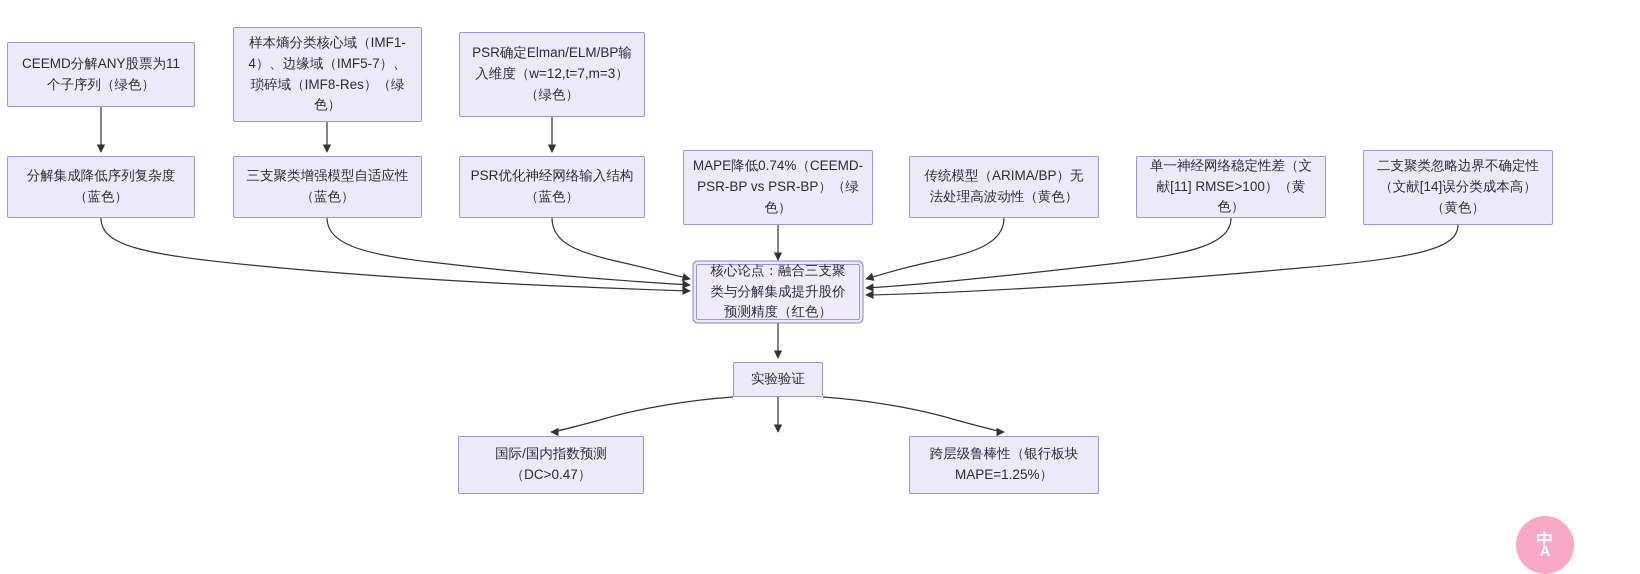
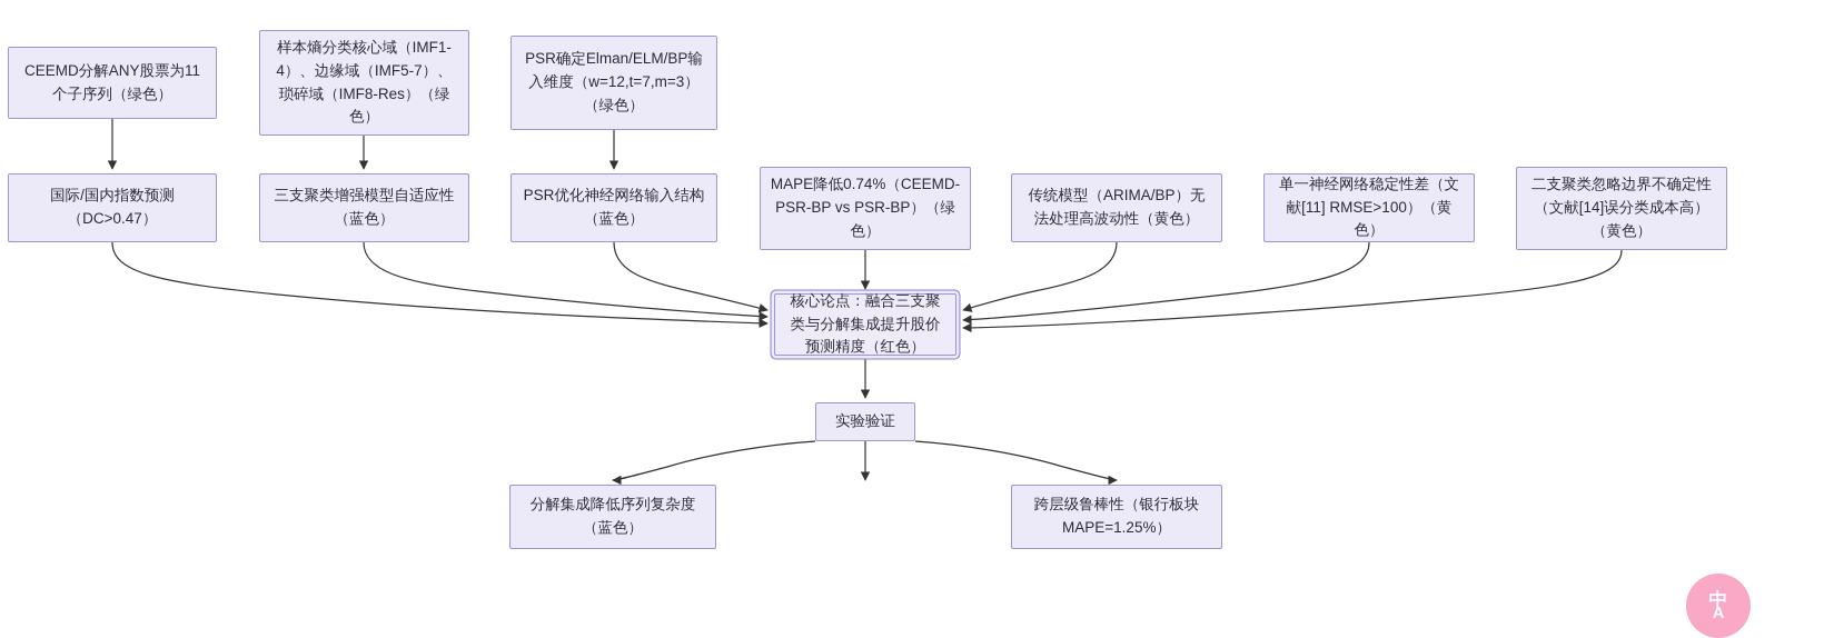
  CEEMD分解ANY股票为11个子序列（绿色）
  样本熵分类核心域（IMF1-4）、边缘域（IMF5-7）、琐碎域（IMF8-Res）（绿色）
  PSR确定Elman/ELM/BP输入维度（w=12,t=7,m=3）（绿色）
- 分解集成降低序列复杂度（蓝色）
+ 国际/国内指数预测（DC>0.47）
  三支聚类增强模型自适应性（蓝色）
  PSR优化神经网络输入结构（蓝色）
  MAPE降低0.74%（CEEMD-PSR-BP vs PSR-BP）（绿色）
  传统模型（ARIMA/BP）无法处理高波动性（黄色）
  单一神经网络稳定性差（文献[11] RMSE>100）（黄色）
  二支聚类忽略边界不确定性（文献[14]误分类成本高）（黄色）
  核心论点：融合三支聚类与分解集成提升股价预测精度（红色）
  实验验证
- 国际/国内指数预测（DC>0.47）
+ 分解集成降低序列复杂度（蓝色）
  跨层级鲁棒性（银行板块MAPE=1.25%）
  中
  A
